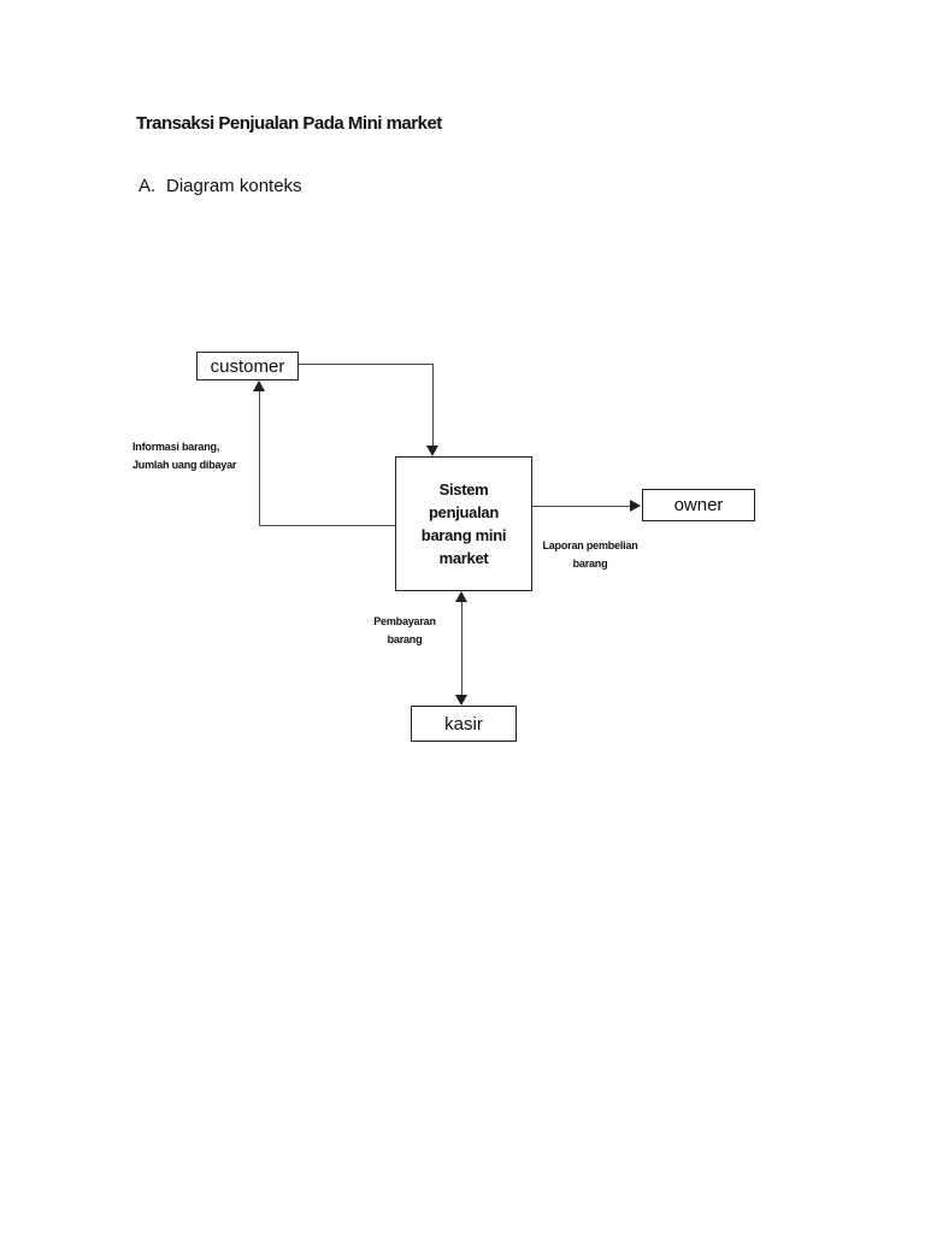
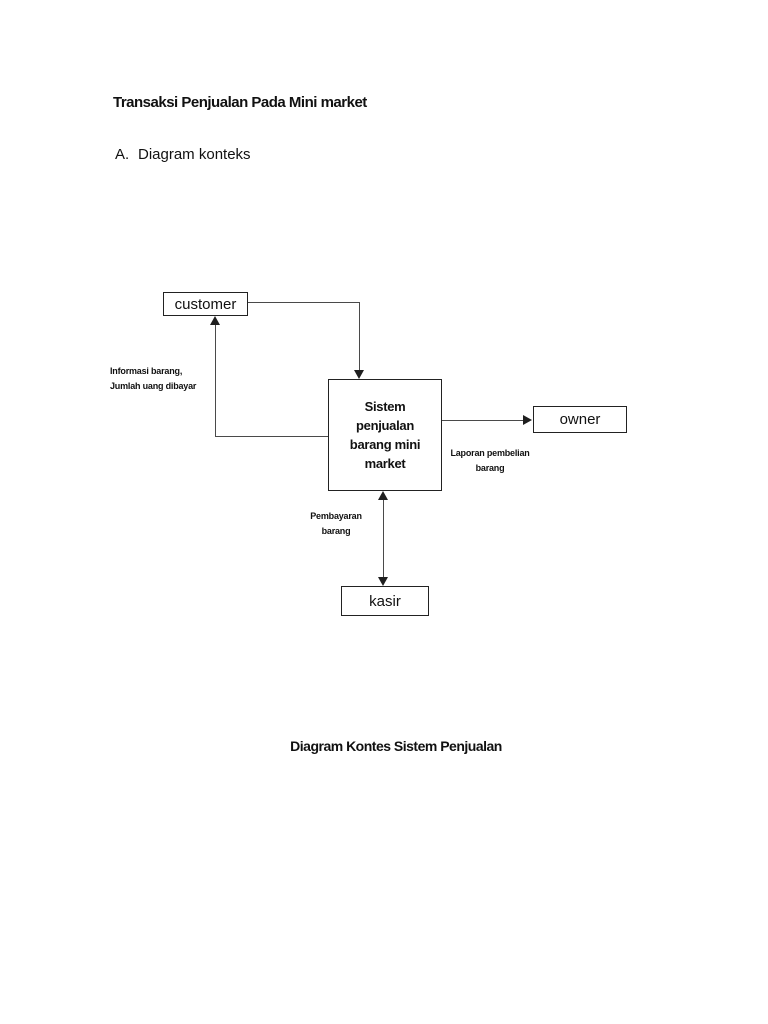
  Transaksi Penjualan Pada Mini market
  A. Diagram konteks
  customer
  Sistem
  penjualan
  barang mini
  market
  owner
  kasir
  Informasi barang,
  Jumlah uang dibayar
  Laporan pembelian barang
  Pembayaran barang
+ Diagram Kontes Sistem Penjualan
